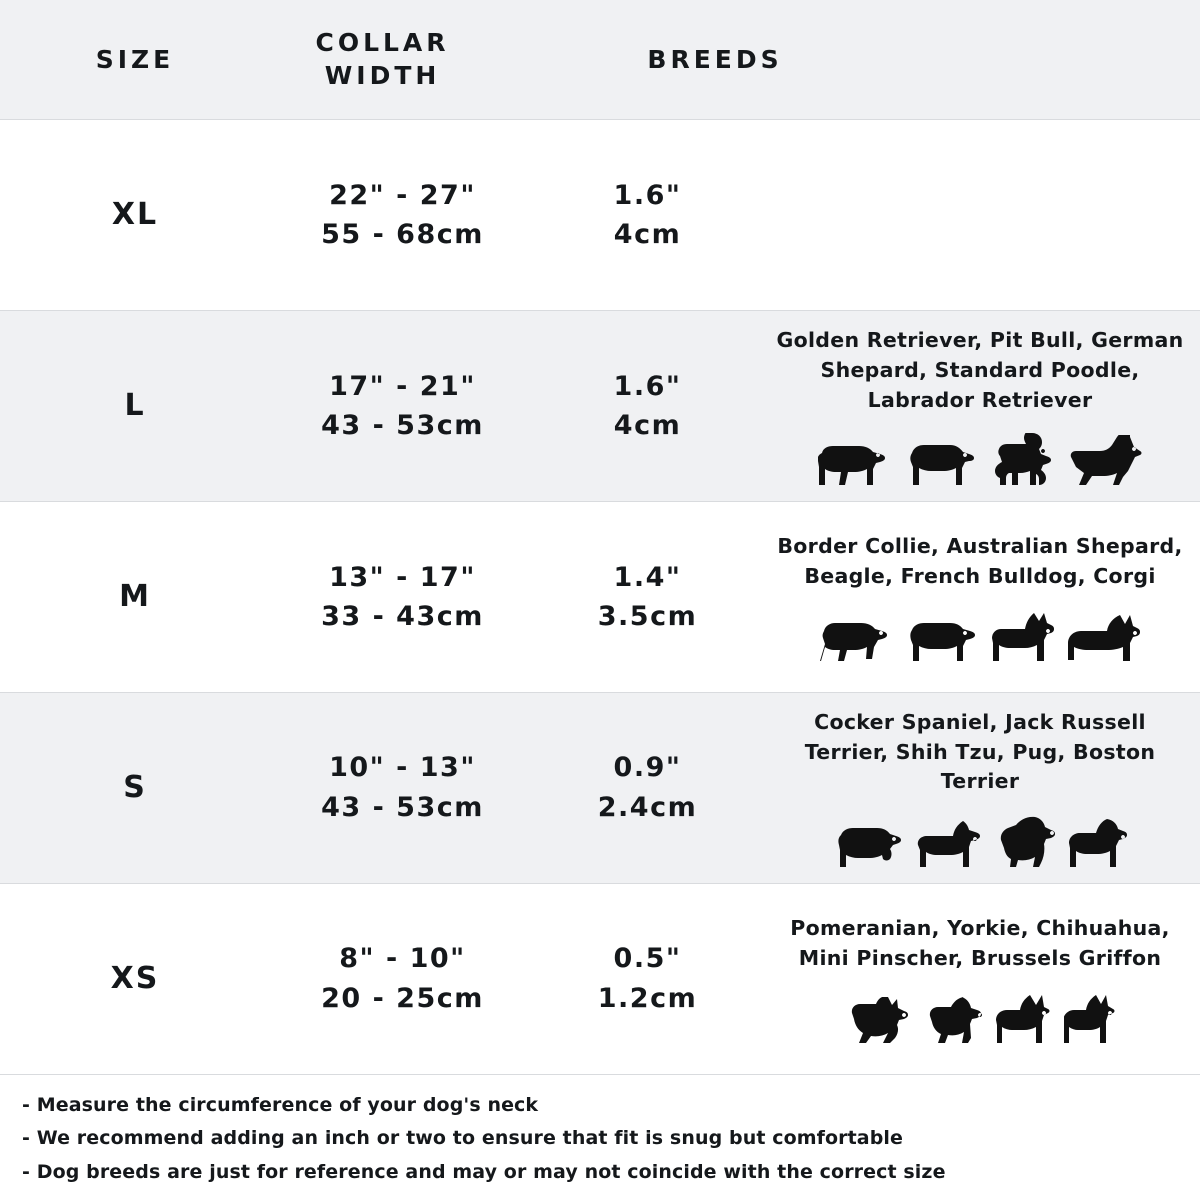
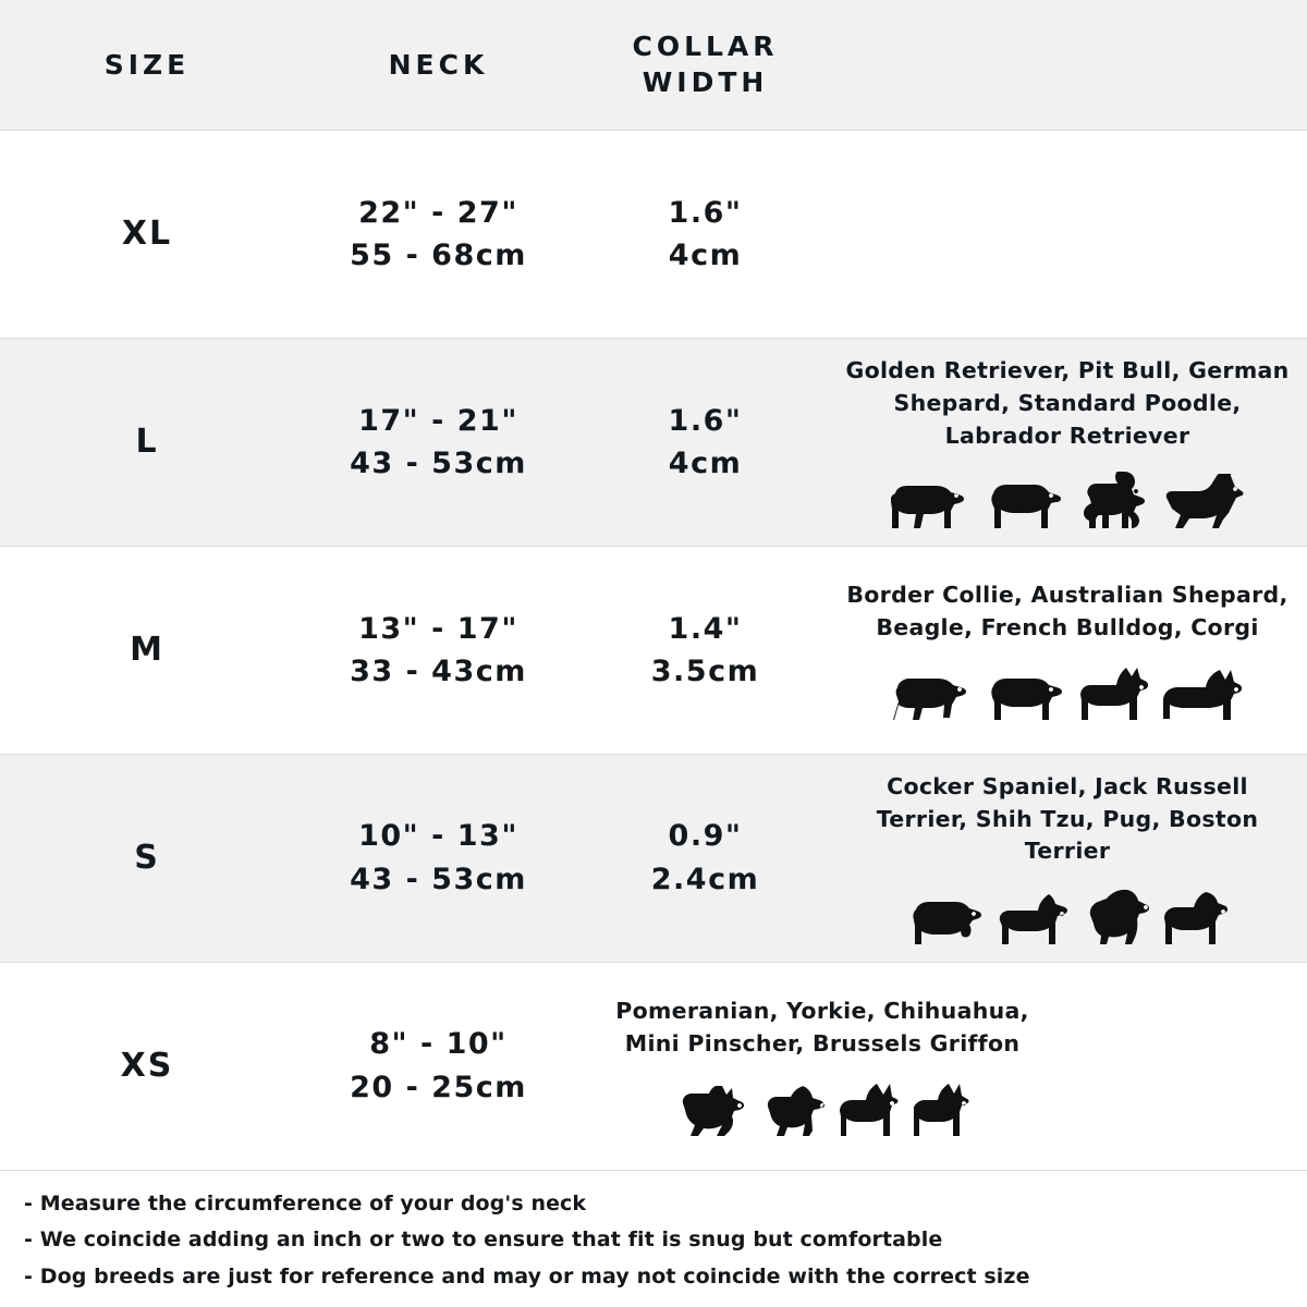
  SIZE
+ NECK
  COLLAR
  WIDTH
- BREEDS
  XL
  22" - 27"
  55 - 68cm
  1.6"
  4cm
  L
  17" - 21"
  43 - 53cm
  1.6"
  4cm
  Golden Retriever, Pit Bull, German Shepard, Standard Poodle, Labrador Retriever
  M
  13" - 17"
  33 - 43cm
  1.4"
  3.5cm
  Border Collie, Australian Shepard, Beagle, French Bulldog, Corgi
  S
  10" - 13"
  43 - 53cm
  0.9"
  2.4cm
  Cocker Spaniel, Jack Russell Terrier, Shih Tzu, Pug, Boston Terrier
  XS
  8" - 10"
  20 - 25cm
- 0.5"
- 1.2cm
  Pomeranian, Yorkie, Chihuahua, Mini Pinscher, Brussels Griffon
  - Measure the circumference of your dog's neck
- - We recommend adding an inch or two to ensure that fit is snug but comfortable
+ - We coincide adding an inch or two to ensure that fit is snug but comfortable
  - Dog breeds are just for reference and may or may not coincide with the correct size
